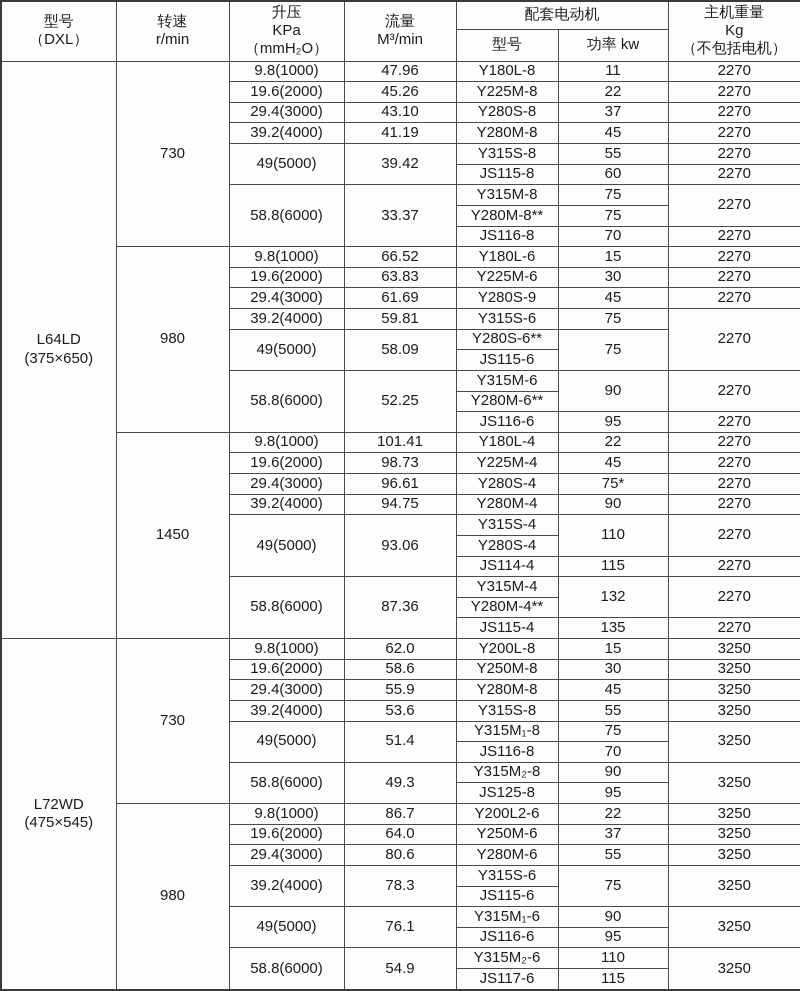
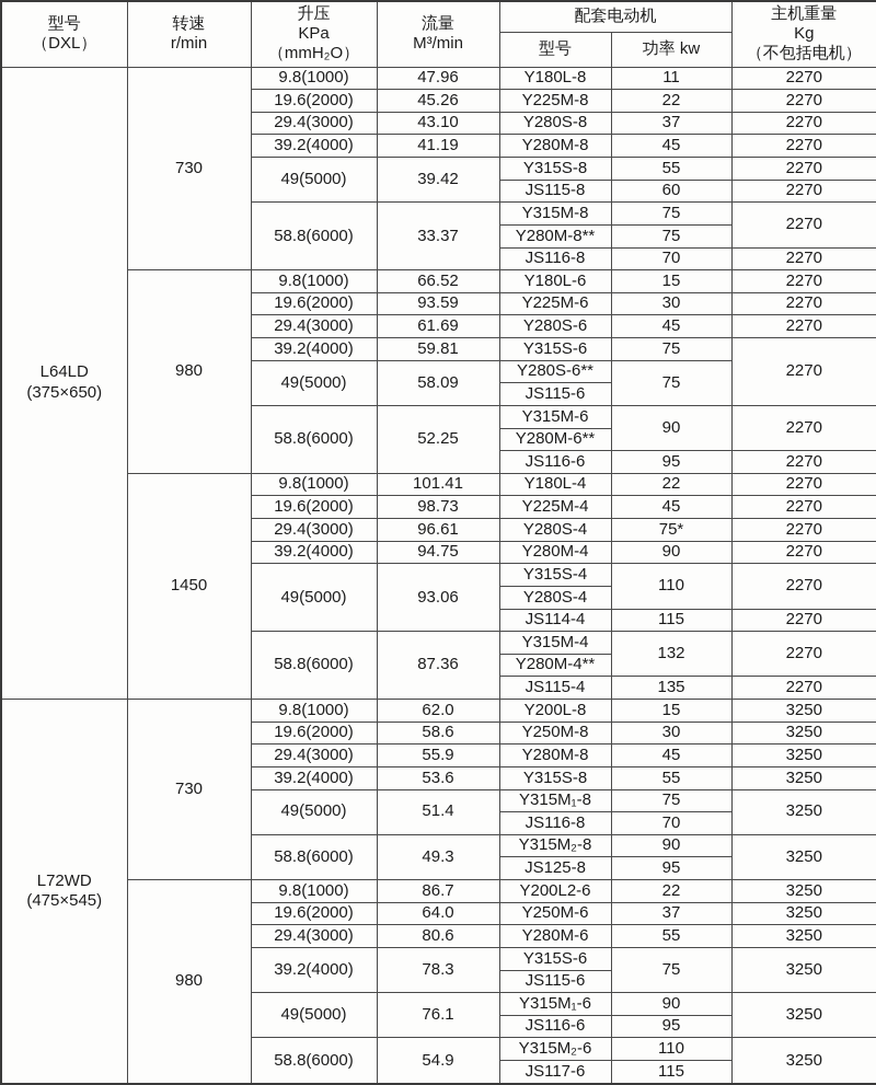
  型号 （DXL）	转速 r/min	升压 KPa （mmH₂O）	流量 M³/min	配套电动机	主机重量 Kg （不包括电机）
  型号	功率 kw
  L64LD (375×650)	730	9.8(1000)	47.96	Y180L-8	11	2270
  19.6(2000)	45.26	Y225M-8	22	2270
  29.4(3000)	43.10	Y280S-8	37	2270
  39.2(4000)	41.19	Y280M-8	45	2270
  49(5000)	39.42	Y315S-8	55	2270
  JS115-8	60	2270
  58.8(6000)	33.37	Y315M-8	75	2270
  Y280M-8**	75
  JS116-8	70	2270
  980	9.8(1000)	66.52	Y180L-6	15	2270
- 19.6(2000)	63.83	Y225M-6	30	2270
+ 19.6(2000)	93.59	Y225M-6	30	2270
- 29.4(3000)	61.69	Y280S-9	45	2270
+ 29.4(3000)	61.69	Y280S-6	45	2270
  39.2(4000)	59.81	Y315S-6	75	2270
  49(5000)	58.09	Y280S-6**	75
  JS115-6
  58.8(6000)	52.25	Y315M-6	90	2270
  Y280M-6**
  JS116-6	95	2270
  1450	9.8(1000)	101.41	Y180L-4	22	2270
  19.6(2000)	98.73	Y225M-4	45	2270
  29.4(3000)	96.61	Y280S-4	75*	2270
  39.2(4000)	94.75	Y280M-4	90	2270
  49(5000)	93.06	Y315S-4	110	2270
  Y280S-4
  JS114-4	115	2270
  58.8(6000)	87.36	Y315M-4	132	2270
  Y280M-4**
  JS115-4	135	2270
  L72WD (475×545)	730	9.8(1000)	62.0	Y200L-8	15	3250
  19.6(2000)	58.6	Y250M-8	30	3250
  29.4(3000)	55.9	Y280M-8	45	3250
  39.2(4000)	53.6	Y315S-8	55	3250
  49(5000)	51.4	Y315M₁-8	75	3250
  JS116-8	70
  58.8(6000)	49.3	Y315M₂-8	90	3250
  JS125-8	95
  980	9.8(1000)	86.7	Y200L2-6	22	3250
  19.6(2000)	64.0	Y250M-6	37	3250
  29.4(3000)	80.6	Y280M-6	55	3250
  39.2(4000)	78.3	Y315S-6	75	3250
  JS115-6
  49(5000)	76.1	Y315M₁-6	90	3250
  JS116-6	95
  58.8(6000)	54.9	Y315M₂-6	110	3250
  JS117-6	115
